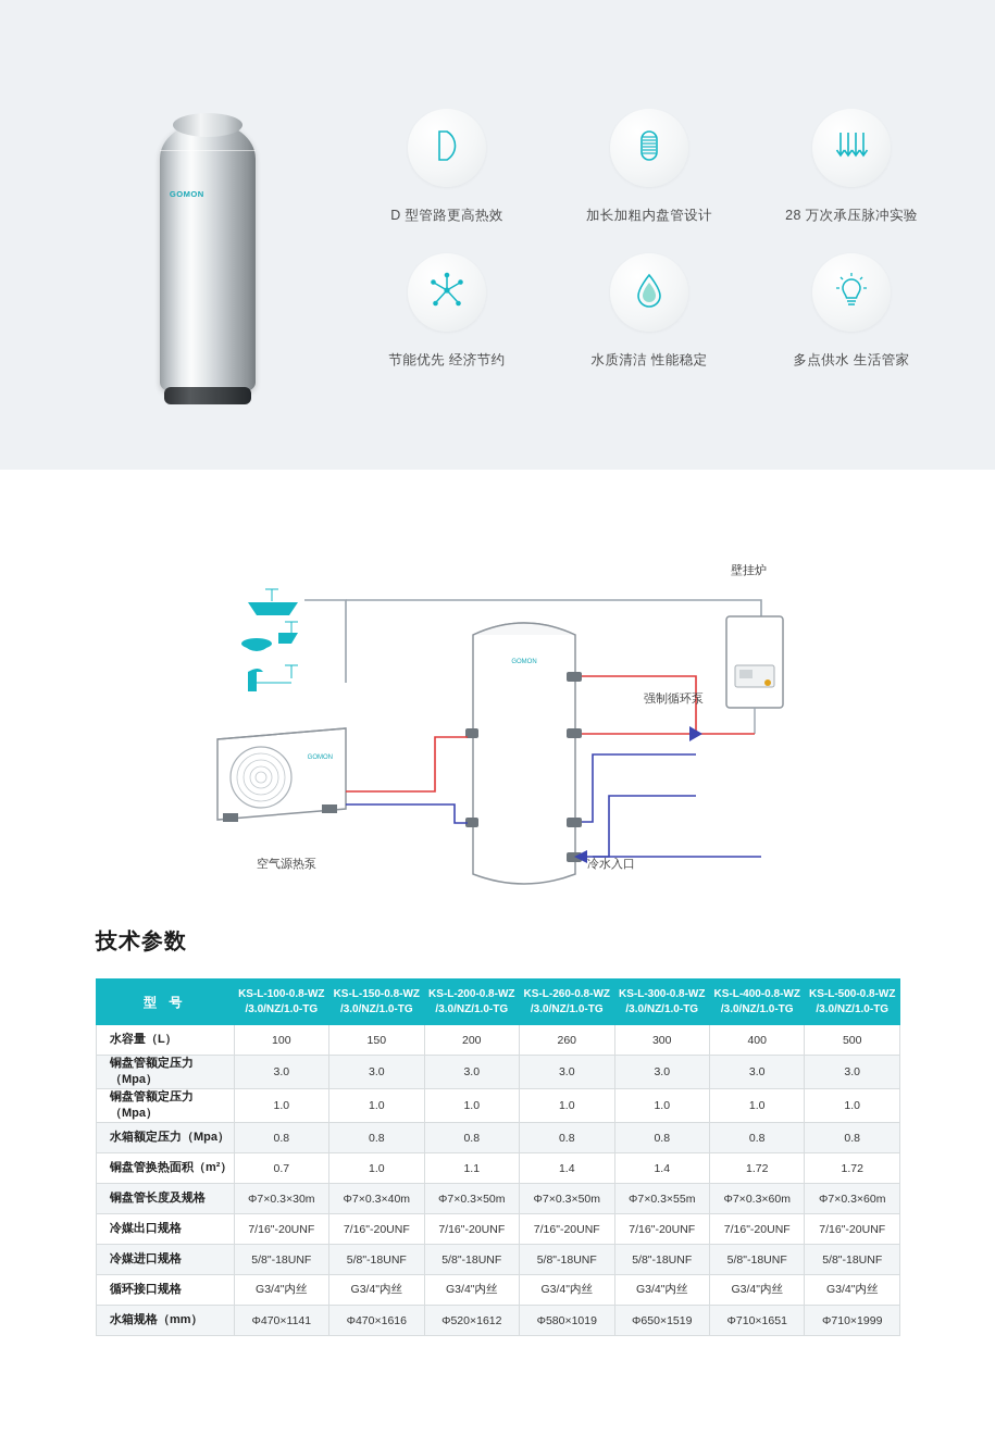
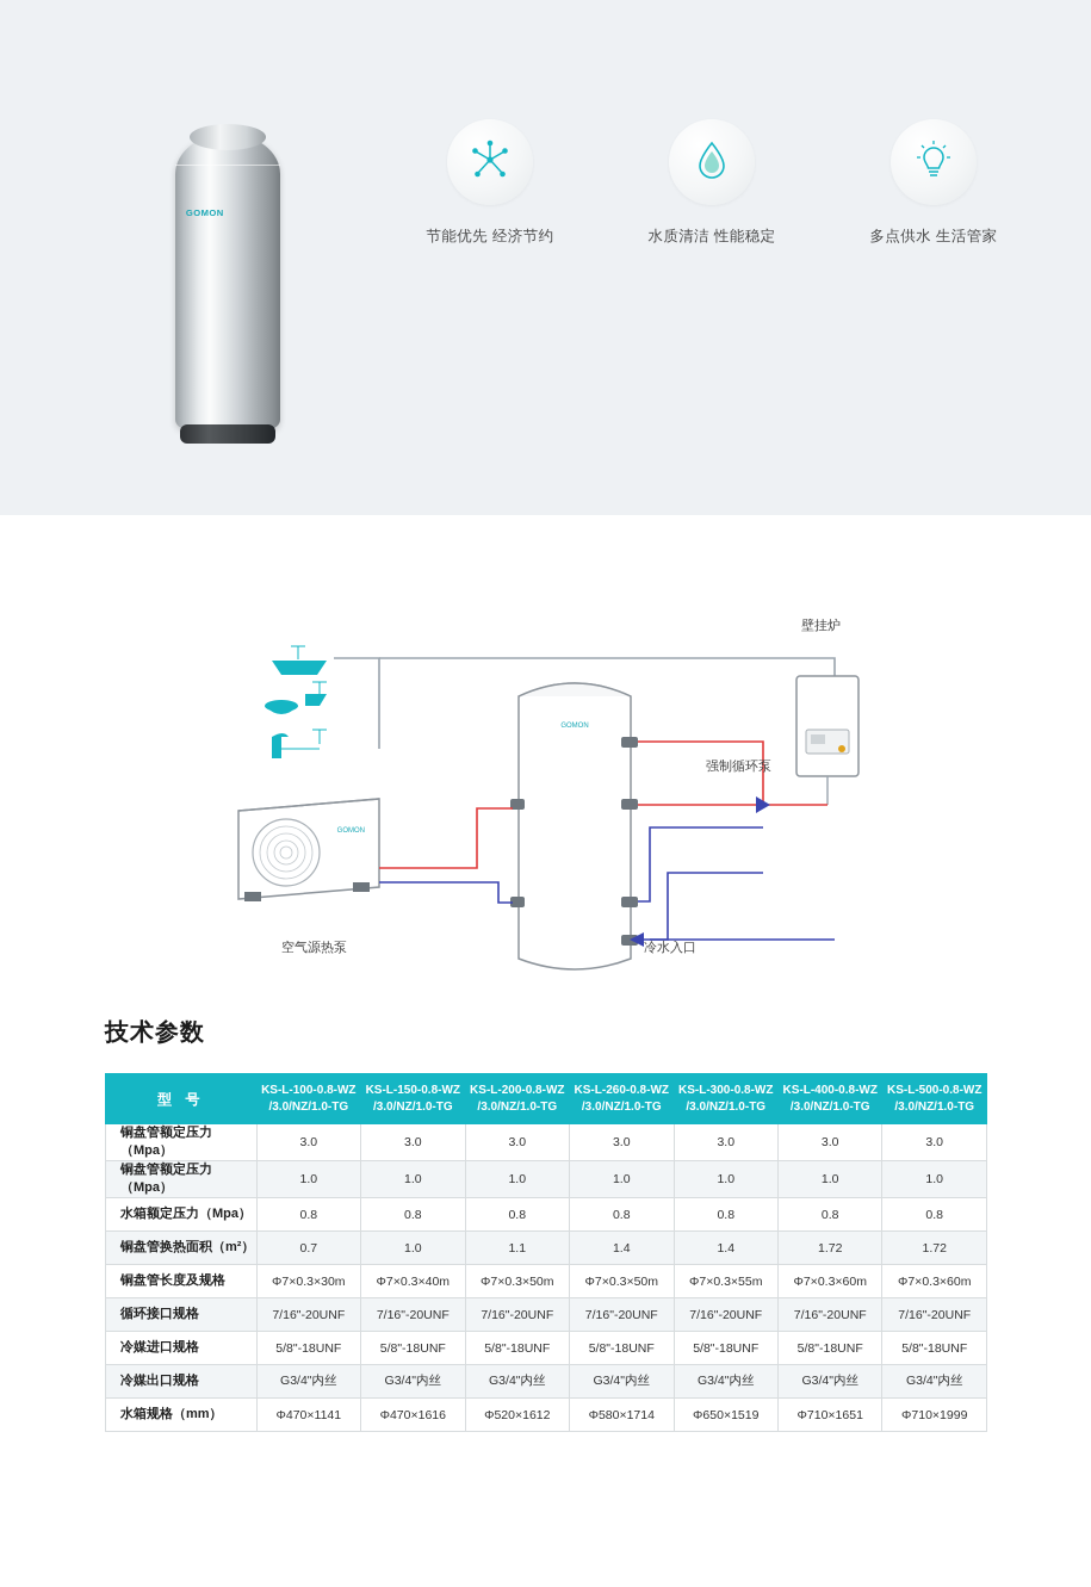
  GOMON
- D 型管路更高热效
- 加长加粗内盘管设计
- 28 万次承压脉冲实验
  节能优先 经济节约
  水质清洁 性能稳定
  多点供水 生活管家
  壁挂炉
  强制循环泵
  空气源热泵
  冷水入口
  技术参数
  型 号	KS-L-100-0.8-WZ /3.0/NZ/1.0-TG	KS-L-150-0.8-WZ /3.0/NZ/1.0-TG	KS-L-200-0.8-WZ /3.0/NZ/1.0-TG	KS-L-260-0.8-WZ /3.0/NZ/1.0-TG	KS-L-300-0.8-WZ /3.0/NZ/1.0-TG	KS-L-400-0.8-WZ /3.0/NZ/1.0-TG	KS-L-500-0.8-WZ /3.0/NZ/1.0-TG
- 水容量（L）	100	150	200	260	300	400	500
  铜盘管额定压力（Mpa）	3.0	3.0	3.0	3.0	3.0	3.0	3.0
  铜盘管额定压力（Mpa）	1.0	1.0	1.0	1.0	1.0	1.0	1.0
  水箱额定压力（Mpa）	0.8	0.8	0.8	0.8	0.8	0.8	0.8
  铜盘管换热面积（m²）	0.7	1.0	1.1	1.4	1.4	1.72	1.72
  铜盘管长度及规格	Φ7×0.3×30m	Φ7×0.3×40m	Φ7×0.3×50m	Φ7×0.3×50m	Φ7×0.3×55m	Φ7×0.3×60m	Φ7×0.3×60m
- 冷媒出口规格	7/16"-20UNF	7/16"-20UNF	7/16"-20UNF	7/16"-20UNF	7/16"-20UNF	7/16"-20UNF	7/16"-20UNF
+ 循环接口规格	7/16"-20UNF	7/16"-20UNF	7/16"-20UNF	7/16"-20UNF	7/16"-20UNF	7/16"-20UNF	7/16"-20UNF
  冷媒进口规格	5/8"-18UNF	5/8"-18UNF	5/8"-18UNF	5/8"-18UNF	5/8"-18UNF	5/8"-18UNF	5/8"-18UNF
- 循环接口规格	G3/4"内丝	G3/4"内丝	G3/4"内丝	G3/4"内丝	G3/4"内丝	G3/4"内丝	G3/4"内丝
+ 冷媒出口规格	G3/4"内丝	G3/4"内丝	G3/4"内丝	G3/4"内丝	G3/4"内丝	G3/4"内丝	G3/4"内丝
- 水箱规格（mm）	Φ470×1141	Φ470×1616	Φ520×1612	Φ580×1019	Φ650×1519	Φ710×1651	Φ710×1999
+ 水箱规格（mm）	Φ470×1141	Φ470×1616	Φ520×1612	Φ580×1714	Φ650×1519	Φ710×1651	Φ710×1999
